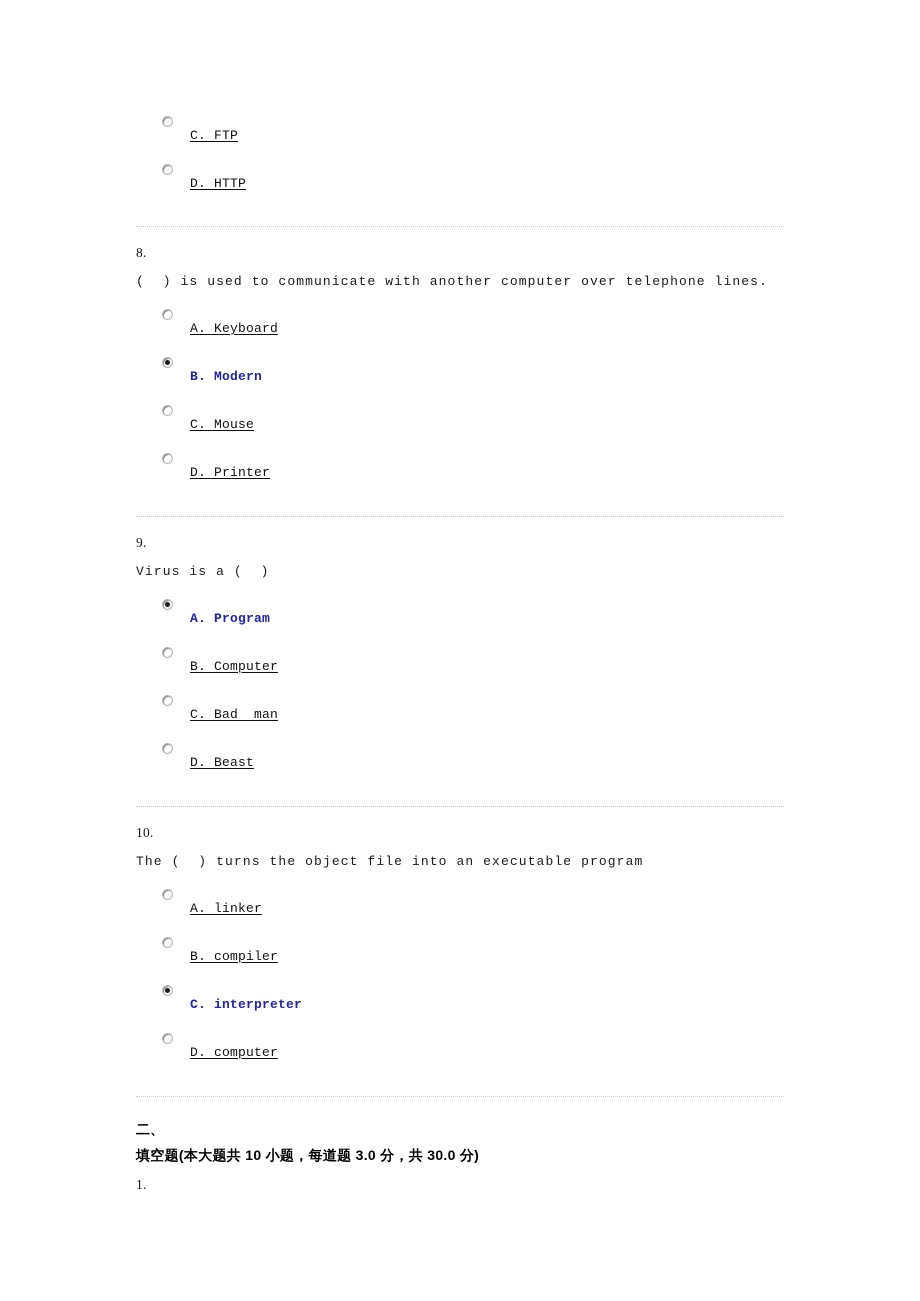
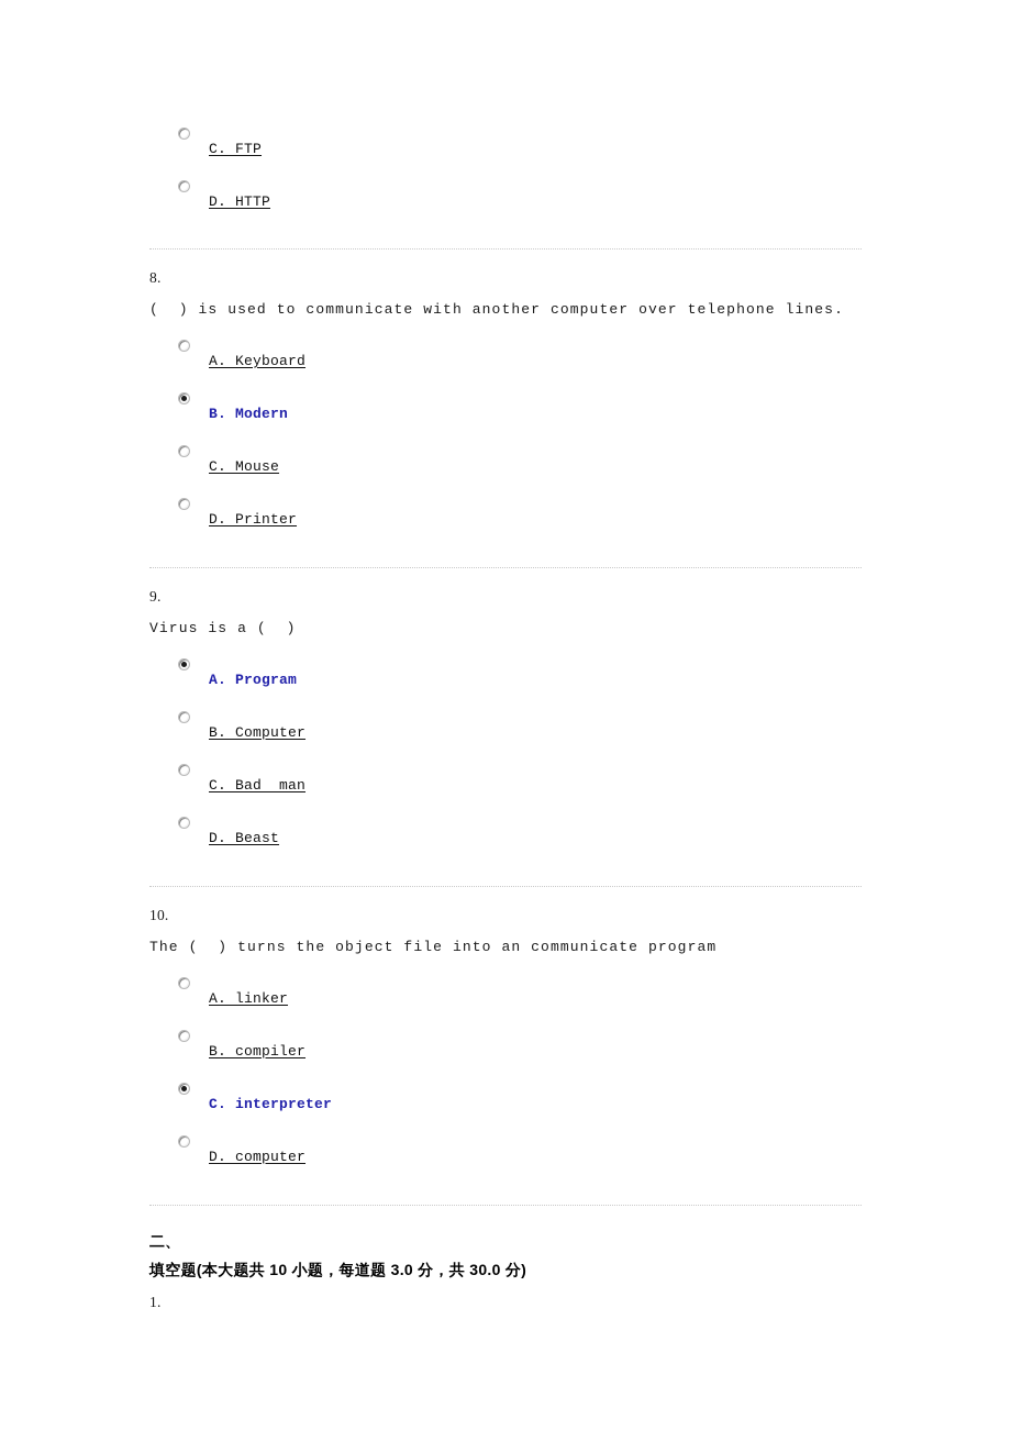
  C. FTP
  D. HTTP
  8.
  ( ) is used to communicate with another computer over telephone lines.
  A. Keyboard
  B. Modern
  C. Mouse
  D. Printer
  9.
  Virus is a ( )
  A. Program
  B. Computer
  C. Bad man
  D. Beast
  10.
- The ( ) turns the object file into an executable program
+ The ( ) turns the object file into an communicate program
  A. linker
  B. compiler
  C. interpreter
  D. computer
  二、
  填空题(本大题共 10 小题，每道题 3.0 分，共 30.0 分)
  1.
